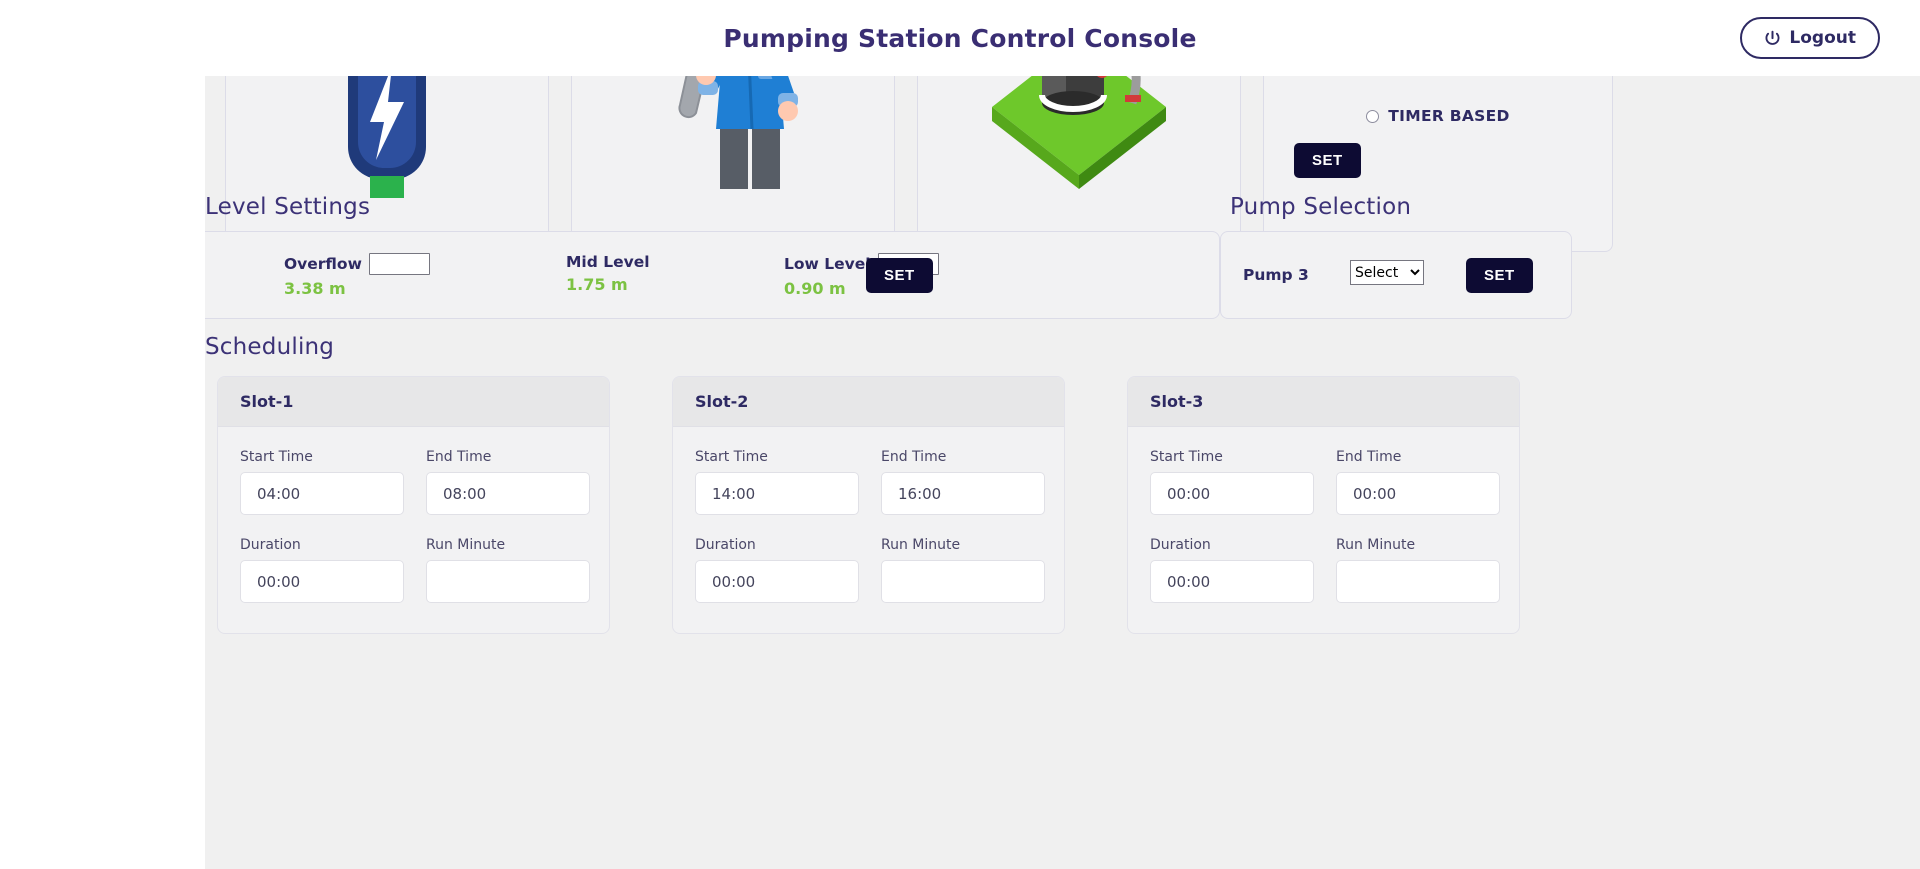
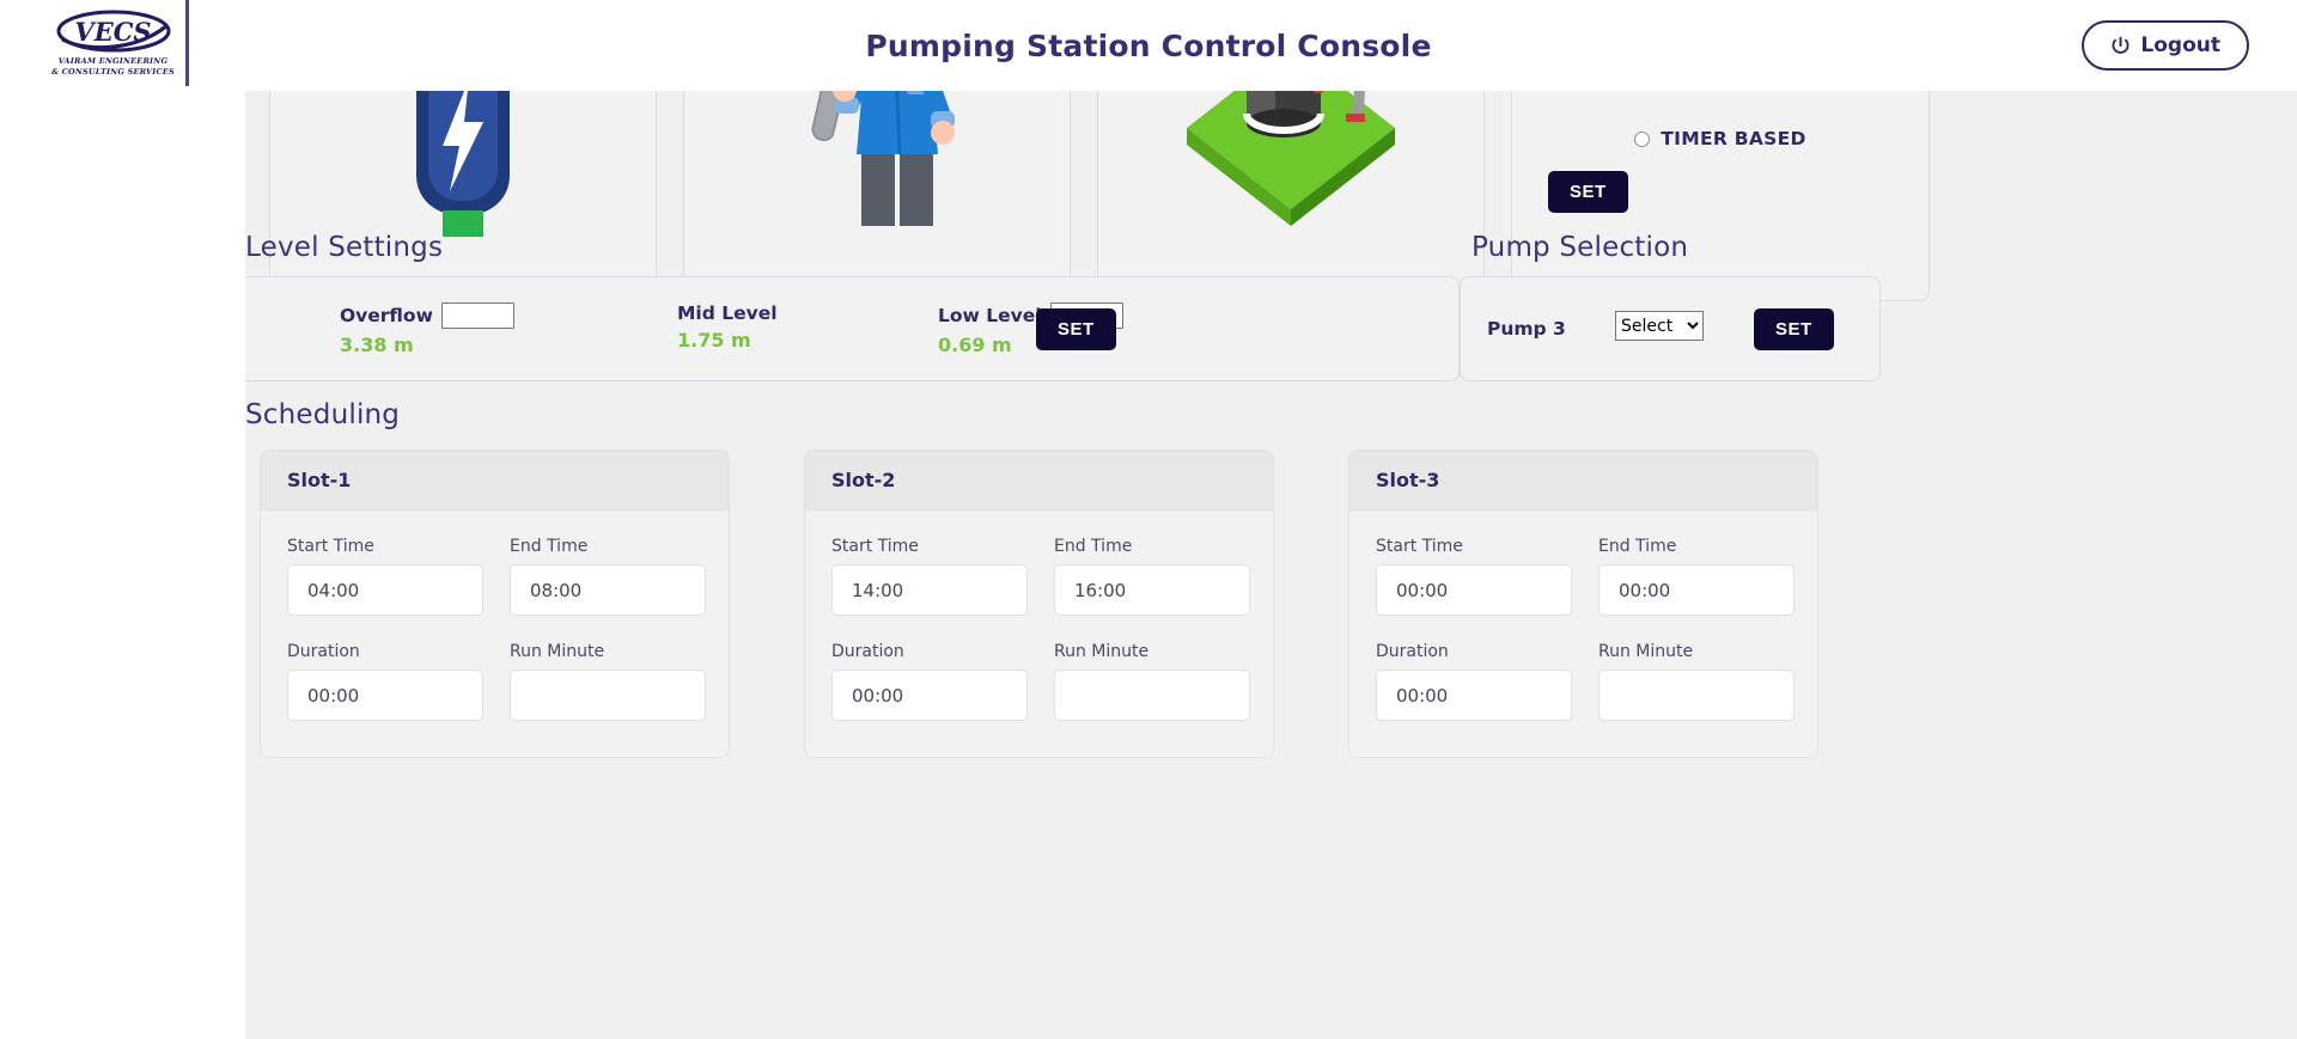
  Pumping Station Control Console
+ VECS
+ VAIRAM ENGINEERING
+ & CONSULTING SERVICES
  Logout
  TIMER BASED
  SET
  Level Settings
  Overflow
  3.38 m
  Mid Level
  1.75 m
  Low Leve
- 0.90 m
+ 0.69 m
  SET
  Pump Selection
  Pump 3
  Select
  SET
  Scheduling
  Slot-1
  Start Time
  04:00
  End Time
  08:00
  Duration
  00:00
  Run Minute
  Slot-2
  Start Time
  14:00
  End Time
  16:00
  Duration
  00:00
  Run Minute
  Slot-3
  Start Time
  00:00
  End Time
  00:00
  Duration
  00:00
  Run Minute
